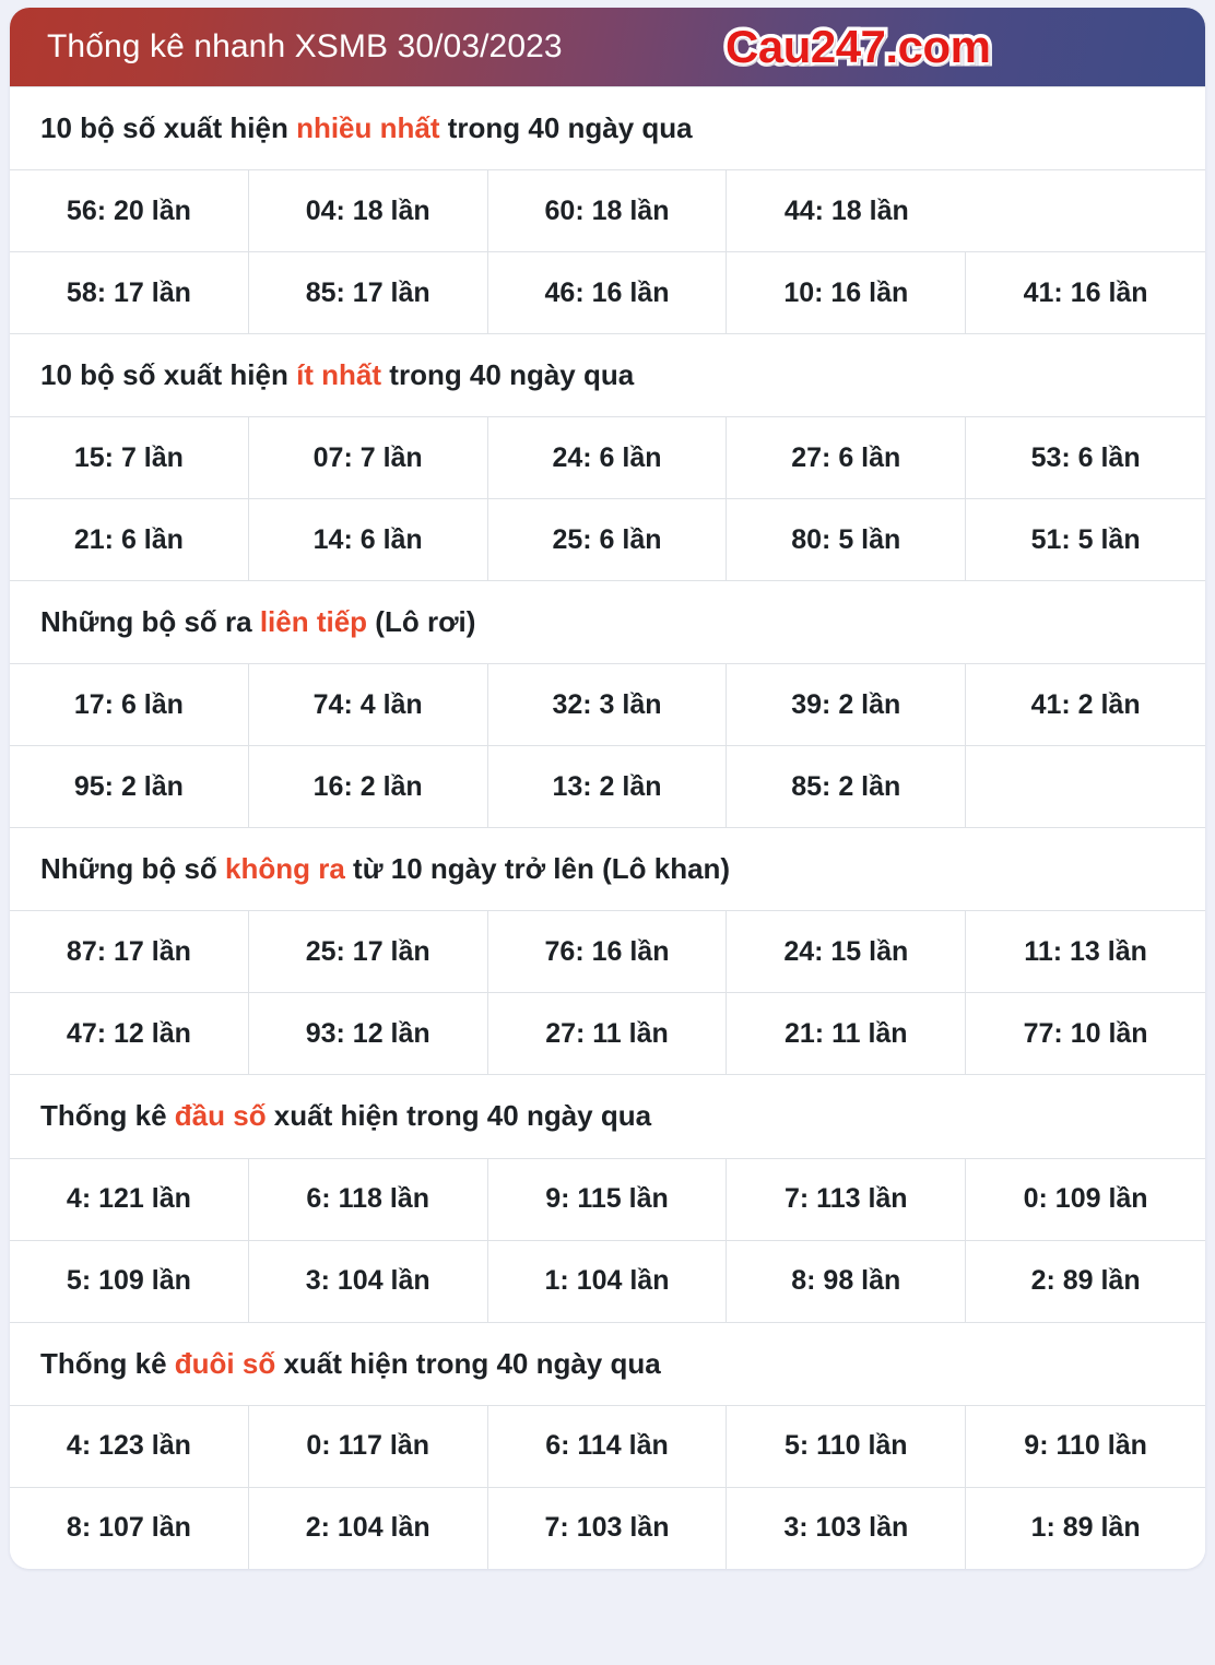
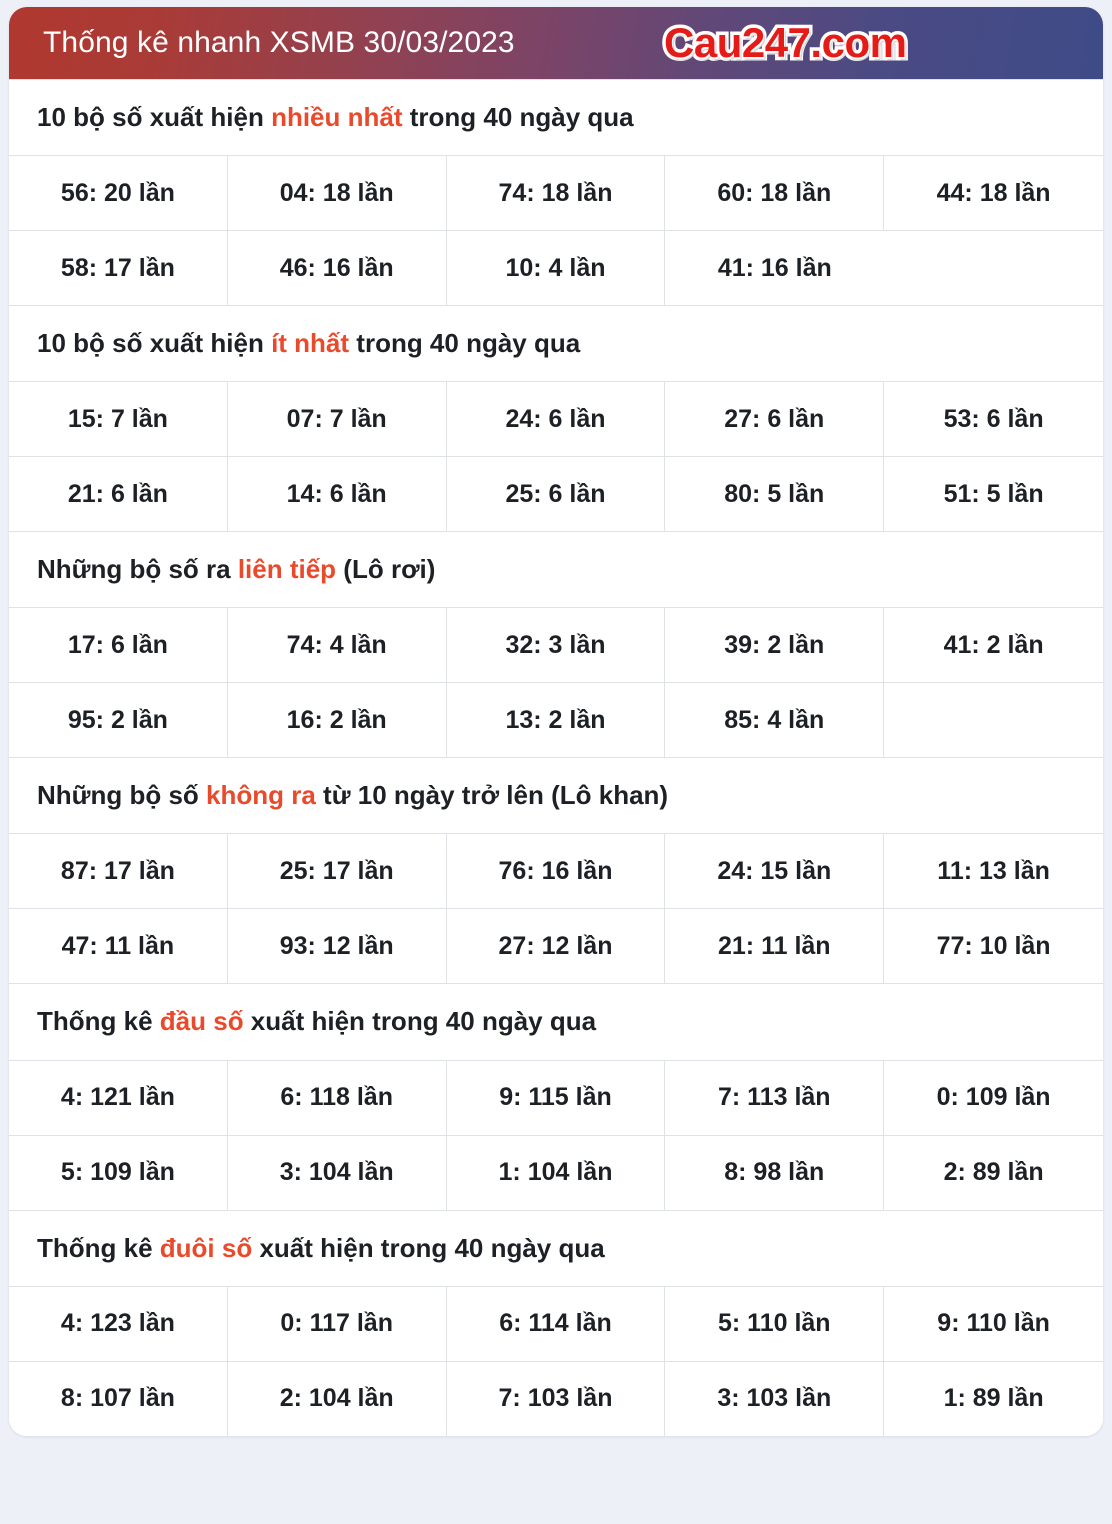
  Thống kê nhanh XSMB 30/03/2023
  Cau247.com
  10 bộ số xuất hiện nhiều nhất trong 40 ngày qua
  56: 20 lần
  04: 18 lần
+ 74: 18 lần
  60: 18 lần
  44: 18 lần
  58: 17 lần
- 85: 17 lần
  46: 16 lần
- 10: 16 lần
+ 10: 4 lần
  41: 16 lần
  10 bộ số xuất hiện ít nhất trong 40 ngày qua
  15: 7 lần
  07: 7 lần
  24: 6 lần
  27: 6 lần
  53: 6 lần
  21: 6 lần
  14: 6 lần
  25: 6 lần
  80: 5 lần
  51: 5 lần
  Những bộ số ra liên tiếp (Lô rơi)
  17: 6 lần
  74: 4 lần
  32: 3 lần
  39: 2 lần
  41: 2 lần
  95: 2 lần
  16: 2 lần
  13: 2 lần
- 85: 2 lần
+ 85: 4 lần
  Những bộ số không ra từ 10 ngày trở lên (Lô khan)
  87: 17 lần
  25: 17 lần
  76: 16 lần
  24: 15 lần
  11: 13 lần
- 47: 12 lần
+ 47: 11 lần
  93: 12 lần
- 27: 11 lần
+ 27: 12 lần
  21: 11 lần
  77: 10 lần
  Thống kê đầu số xuất hiện trong 40 ngày qua
  4: 121 lần
  6: 118 lần
  9: 115 lần
  7: 113 lần
  0: 109 lần
  5: 109 lần
  3: 104 lần
  1: 104 lần
  8: 98 lần
  2: 89 lần
  Thống kê đuôi số xuất hiện trong 40 ngày qua
  4: 123 lần
  0: 117 lần
  6: 114 lần
  5: 110 lần
  9: 110 lần
  8: 107 lần
  2: 104 lần
  7: 103 lần
  3: 103 lần
  1: 89 lần
